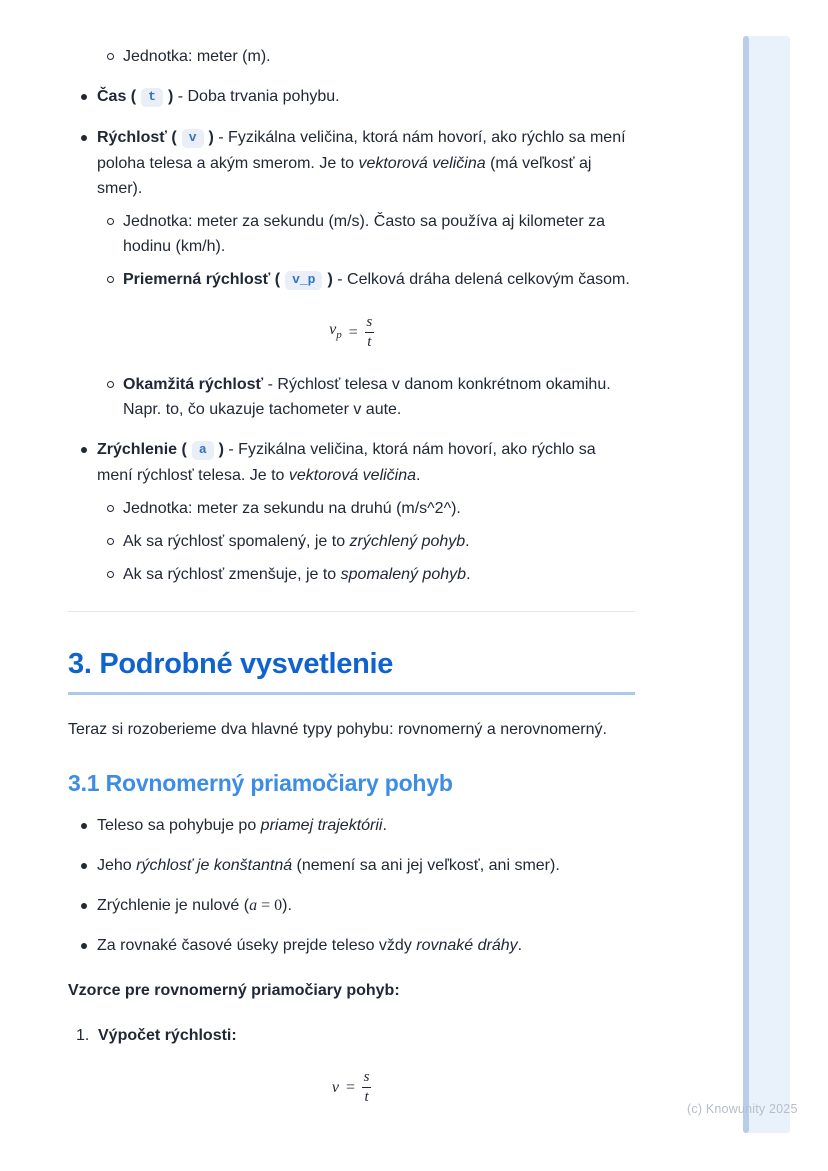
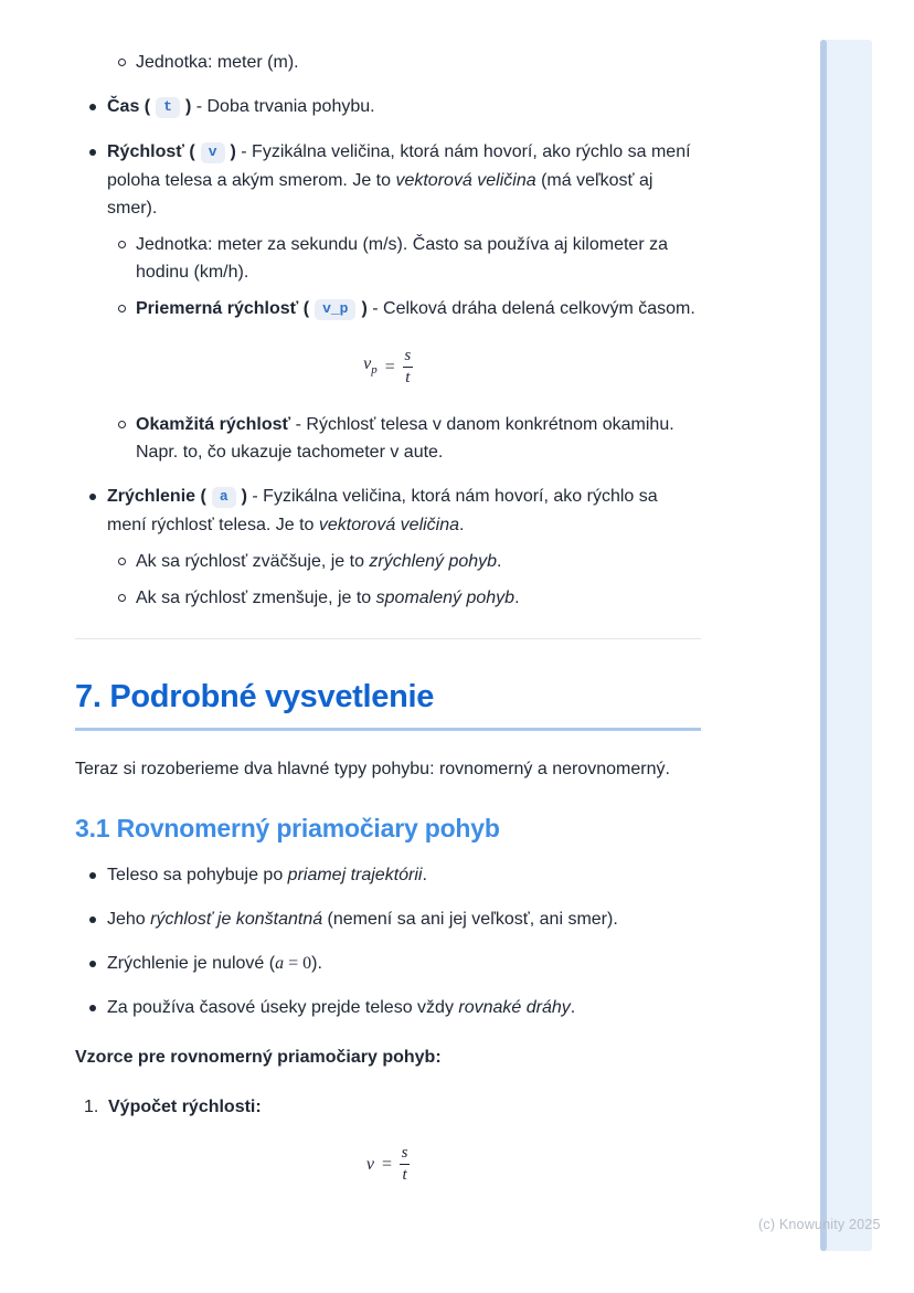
  Jednotka: meter (m).
  Čas ( t ) - Doba trvania pohybu.
  Rýchlosť ( v ) - Fyzikálna veličina, ktorá nám hovorí, ako rýchlo sa mení poloha telesa a akým smerom. Je to vektorová veličina (má veľkosť aj smer).
  Jednotka: meter za sekundu (m/s). Často sa používa aj kilometer za hodinu (km/h).
  Priemerná rýchlosť ( v_p ) - Celková dráha delená celkovým časom.
  vp
  =
  s
  t
  Okamžitá rýchlosť - Rýchlosť telesa v danom konkrétnom okamihu. Napr. to, čo ukazuje tachometer v aute.
  Zrýchlenie ( a ) - Fyzikálna veličina, ktorá nám hovorí, ako rýchlo sa mení rýchlosť telesa. Je to vektorová veličina.
- Jednotka: meter za sekundu na druhú (m/s^2^).
- Ak sa rýchlosť spomalený, je to zrýchlený pohyb.
+ Ak sa rýchlosť zväčšuje, je to zrýchlený pohyb.
  Ak sa rýchlosť zmenšuje, je to spomalený pohyb.
- 3. Podrobné vysvetlenie
+ 7. Podrobné vysvetlenie
  Teraz si rozoberieme dva hlavné typy pohybu: rovnomerný a nerovnomerný.
  3.1 Rovnomerný priamočiary pohyb
  Teleso sa pohybuje po priamej trajektórii.
  Jeho rýchlosť je konštantná (nemení sa ani jej veľkosť, ani smer).
  Zrýchlenie je nulové (a = 0).
- Za rovnaké časové úseky prejde teleso vždy rovnaké dráhy.
+ Za používa časové úseky prejde teleso vždy rovnaké dráhy.
  Vzorce pre rovnomerný priamočiary pohyb:
  1.
  Výpočet rýchlosti:
  v
  =
  s
  t
  (c) Knowunity 2025
